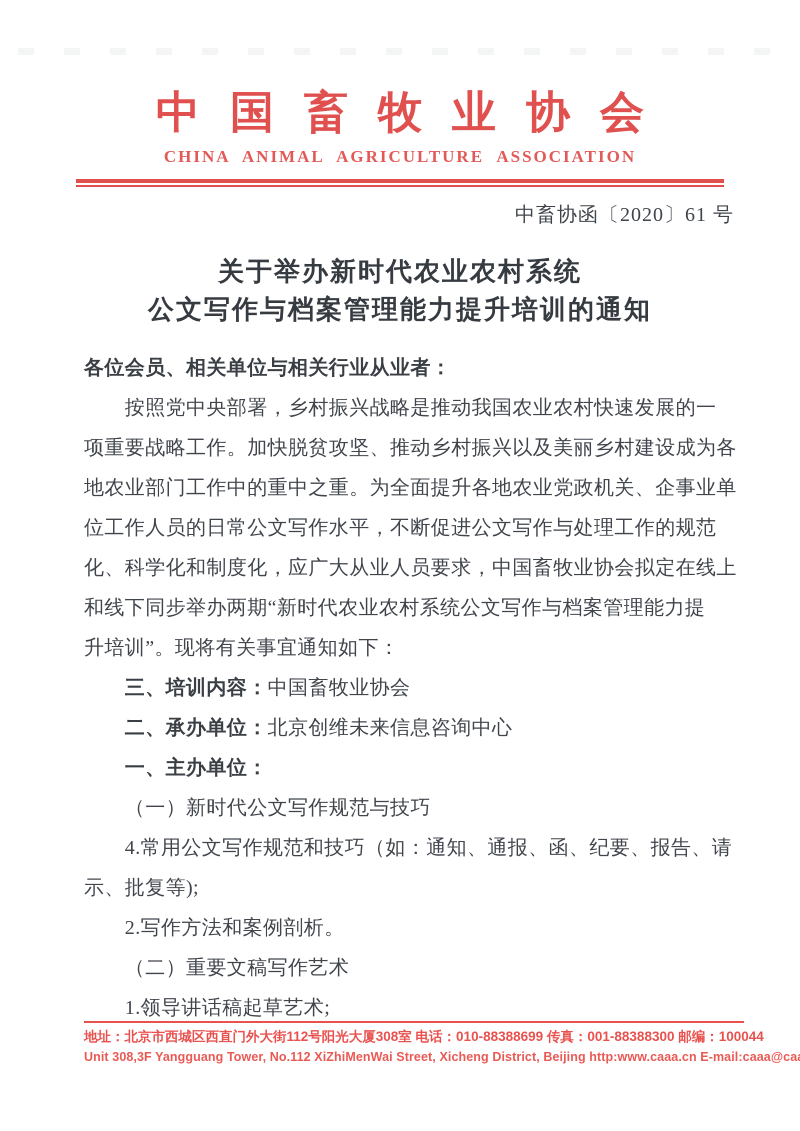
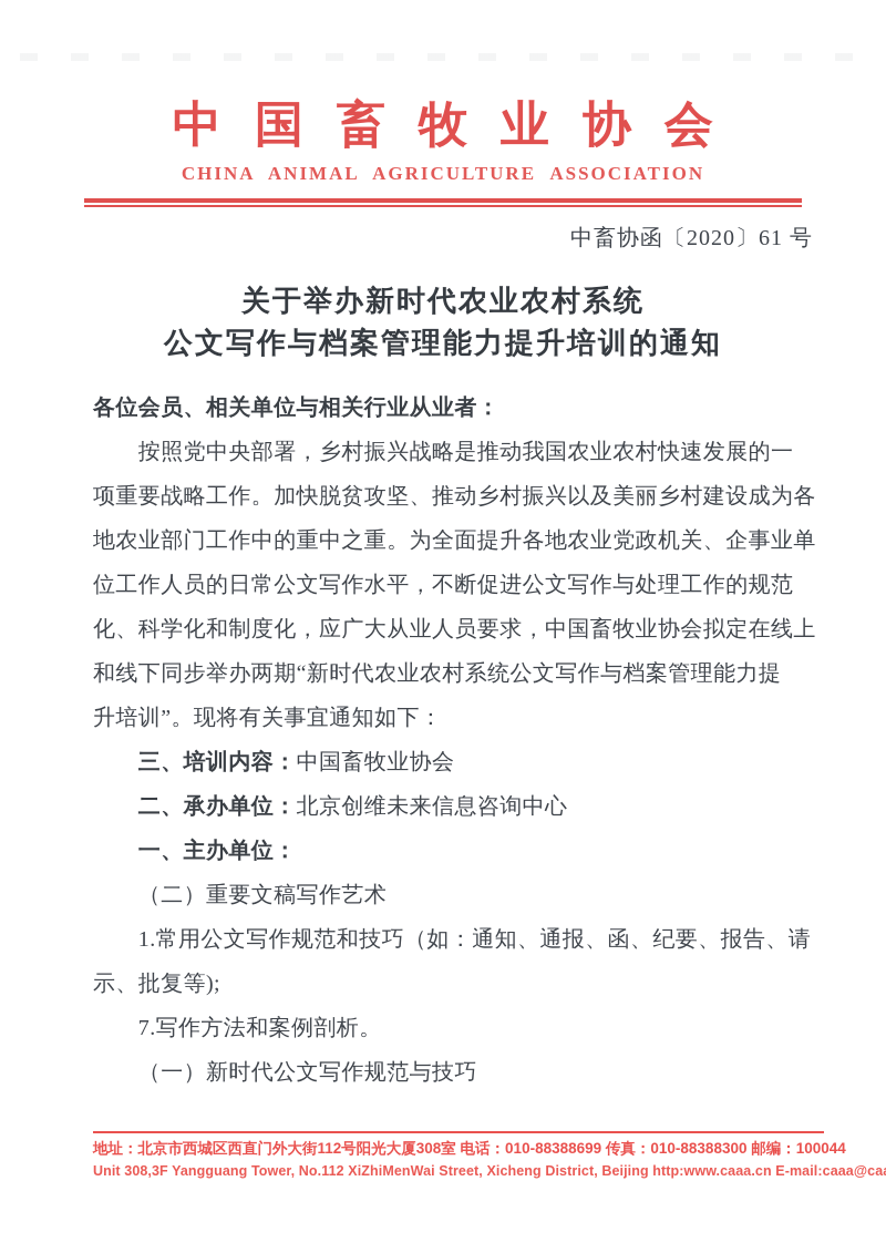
  中国畜牧业协会
  CHINA ANIMAL AGRICULTURE ASSOCIATION
  中畜协函〔2020〕61 号
  关于举办新时代农业农村系统
  公文写作与档案管理能力提升培训的通知
  各位会员、相关单位与相关行业从业者：
  按照党中央部署，乡村振兴战略是推动我国农业农村快速发展的一
  项重要战略工作。加快脱贫攻坚、推动乡村振兴以及美丽乡村建设成为各
  地农业部门工作中的重中之重。为全面提升各地农业党政机关、企事业单
  位工作人员的日常公文写作水平，不断促进公文写作与处理工作的规范
  化、科学化和制度化，应广大从业人员要求，中国畜牧业协会拟定在线上
  和线下同步举办两期“新时代农业农村系统公文写作与档案管理能力提
  升培训”。现将有关事宜通知如下：
  三、培训内容：中国畜牧业协会
  二、承办单位：北京创维未来信息咨询中心
  一、主办单位：
- （一）新时代公文写作规范与技巧
+ （二）重要文稿写作艺术
- 4.常用公文写作规范和技巧（如：通知、通报、函、纪要、报告、请
+ 1.常用公文写作规范和技巧（如：通知、通报、函、纪要、报告、请
  示、批复等);
- 2.写作方法和案例剖析。
+ 7.写作方法和案例剖析。
- （二）重要文稿写作艺术
+ （一）新时代公文写作规范与技巧
- 1.领导讲话稿起草艺术;
- 地址：北京市西城区西直门外大街112号阳光大厦308室 电话：010-88388699 传真：001-88388300 邮编：100044
+ 地址：北京市西城区西直门外大街112号阳光大厦308室 电话：010-88388699 传真：010-88388300 邮编：100044
  Unit 308,3F Yangguang Tower, No.112 XiZhiMenWai Street, Xicheng District, Beijing http:www.caaa.cn E-mail:caaa@ca
